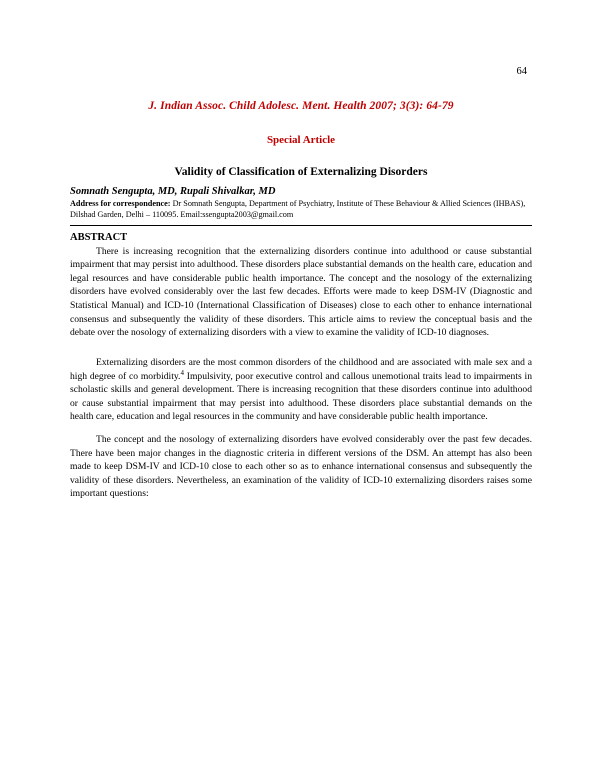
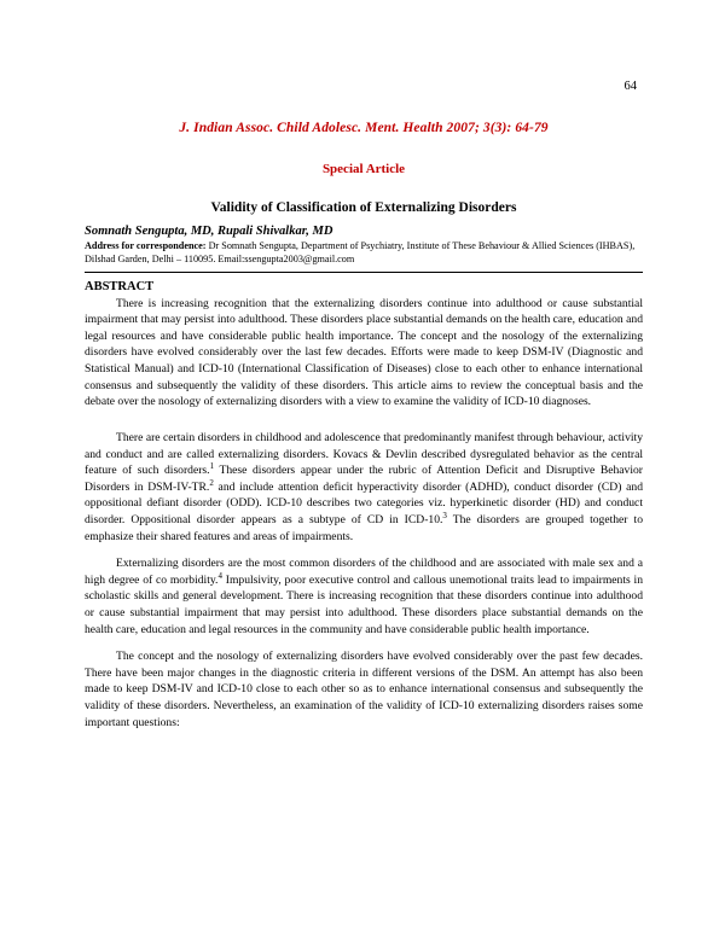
  64
  J. Indian Assoc. Child Adolesc. Ment. Health 2007; 3(3): 64-79
  Special Article
  Validity of Classification of Externalizing Disorders
  Somnath Sengupta, MD, Rupali Shivalkar, MD
  Address for correspondence: Dr Somnath Sengupta, Department of Psychiatry, Institute of These Behaviour & Allied Sciences (IHBAS), Dilshad Garden, Delhi – 110095. Email:ssengupta2003@gmail.com
  ABSTRACT
  There is increasing recognition that the externalizing disorders continue into adulthood or cause substantial impairment that may persist into adulthood. These disorders place substantial demands on the health care, education and legal resources and have considerable public health importance. The concept and the nosology of the externalizing disorders have evolved considerably over the last few decades. Efforts were made to keep DSM-IV (Diagnostic and Statistical Manual) and ICD-10 (International Classification of Diseases) close to each other to enhance international consensus and subsequently the validity of these disorders. This article aims to review the conceptual basis and the debate over the nosology of externalizing disorders with a view to examine the validity of ICD-10 diagnoses.
+ There are certain disorders in childhood and adolescence that predominantly manifest through behaviour, activity and conduct and are called externalizing disorders. Kovacs & Devlin described dysregulated behavior as the central feature of such disorders.1 These disorders appear under the rubric of Attention Deficit and Disruptive Behavior Disorders in DSM-IV-TR.2 and include attention deficit hyperactivity disorder (ADHD), conduct disorder (CD) and oppositional defiant disorder (ODD). ICD-10 describes two categories viz. hyperkinetic disorder (HD) and conduct disorder. Oppositional disorder appears as a subtype of CD in ICD-10.3 The disorders are grouped together to emphasize their shared features and areas of impairments.
  Externalizing disorders are the most common disorders of the childhood and are associated with male sex and a high degree of co morbidity.4 Impulsivity, poor executive control and callous unemotional traits lead to impairments in scholastic skills and general development. There is increasing recognition that these disorders continue into adulthood or cause substantial impairment that may persist into adulthood. These disorders place substantial demands on the health care, education and legal resources in the community and have considerable public health importance.
  The concept and the nosology of externalizing disorders have evolved considerably over the past few decades. There have been major changes in the diagnostic criteria in different versions of the DSM. An attempt has also been made to keep DSM-IV and ICD-10 close to each other so as to enhance international consensus and subsequently the validity of these disorders. Nevertheless, an examination of the validity of ICD-10 externalizing disorders raises some important questions:
